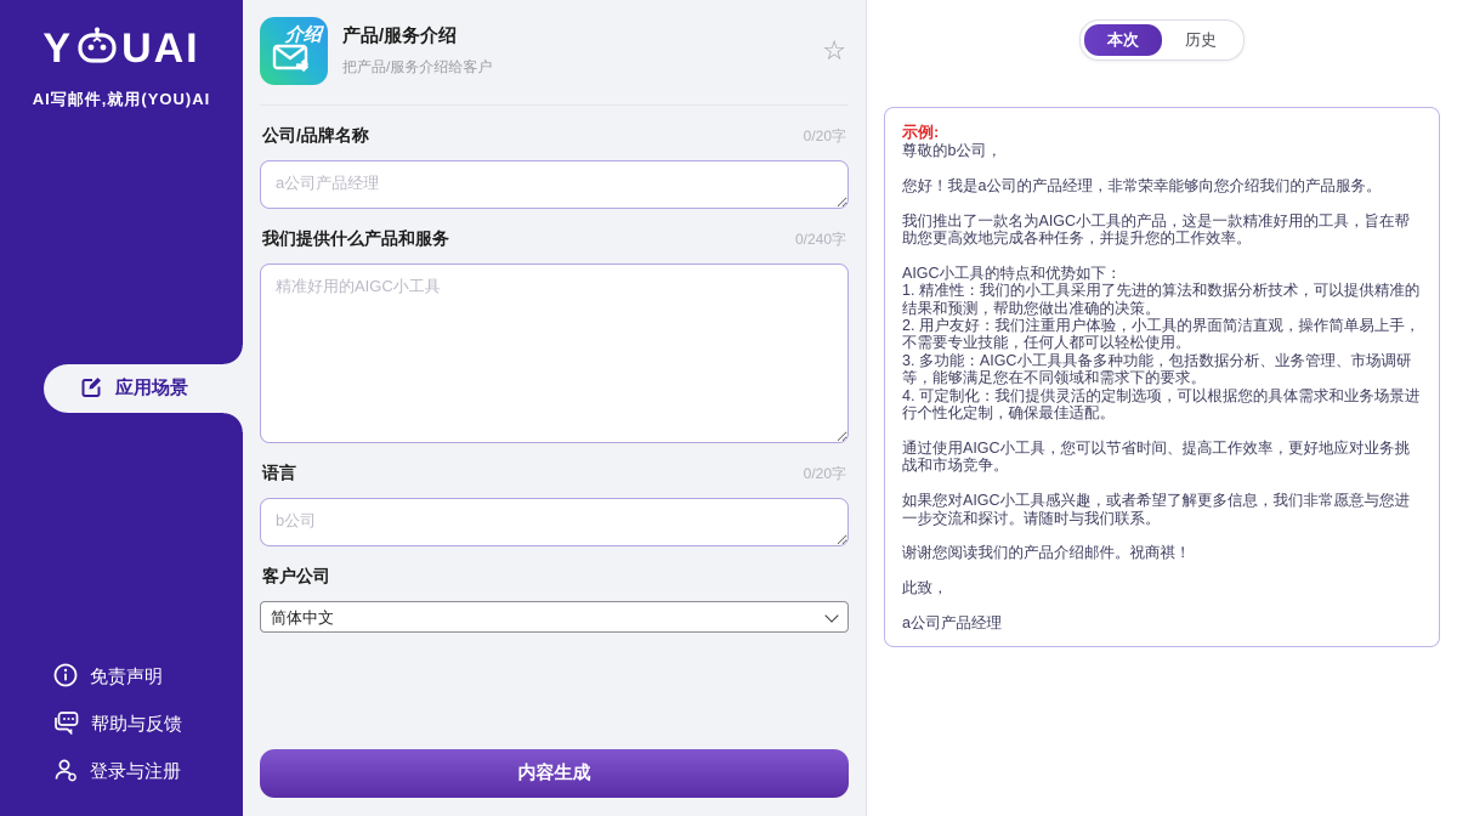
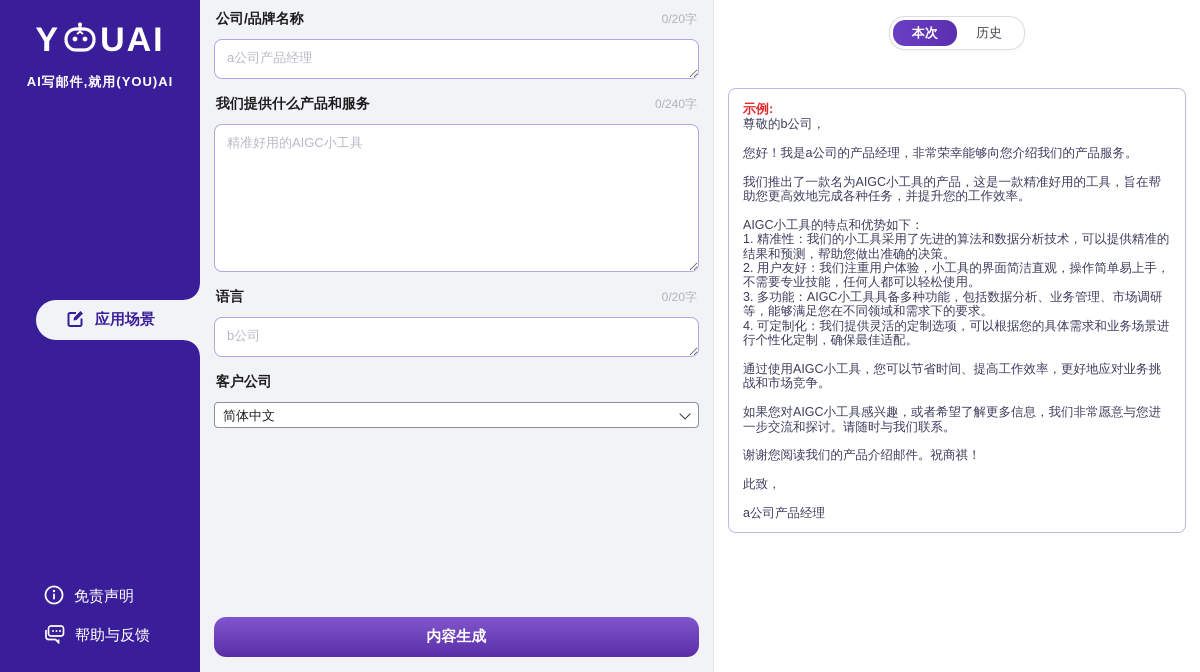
  Y
  UAI
  AI写邮件,就用(YOU)AI
  应用场景
  免责声明
  帮助与反馈
- 登录与注册
- 介绍
- 产品/服务介绍
- 把产品/服务介绍给客户
- ☆
  公司/品牌名称
  0/20字
  a公司产品经理
  我们提供什么产品和服务
  0/240字
  精准好用的AIGC小工具
  语言
  0/20字
  b公司
  客户公司
  简体中文
  内容生成
  本次
  历史
  示例:
  尊敬的b公司，
  您好！我是a公司的产品经理，非常荣幸能够向您介绍我们的产品服务。
  我们推出了一款名为AIGC小工具的产品，这是一款精准好用的工具，旨在帮助您更高效地完成各种任务，并提升您的工作效率。
  AIGC小工具的特点和优势如下：
  1. 精准性：我们的小工具采用了先进的算法和数据分析技术，可以提供精准的结果和预测，帮助您做出准确的决策。
  2. 用户友好：我们注重用户体验，小工具的界面简洁直观，操作简单易上手，不需要专业技能，任何人都可以轻松使用。
  3. 多功能：AIGC小工具具备多种功能，包括数据分析、业务管理、市场调研等，能够满足您在不同领域和需求下的要求。
  4. 可定制化：我们提供灵活的定制选项，可以根据您的具体需求和业务场景进行个性化定制，确保最佳适配。
  通过使用AIGC小工具，您可以节省时间、提高工作效率，更好地应对业务挑战和市场竞争。
  如果您对AIGC小工具感兴趣，或者希望了解更多信息，我们非常愿意与您进一步交流和探讨。请随时与我们联系。
  谢谢您阅读我们的产品介绍邮件。祝商祺！
  此致，
  a公司产品经理
